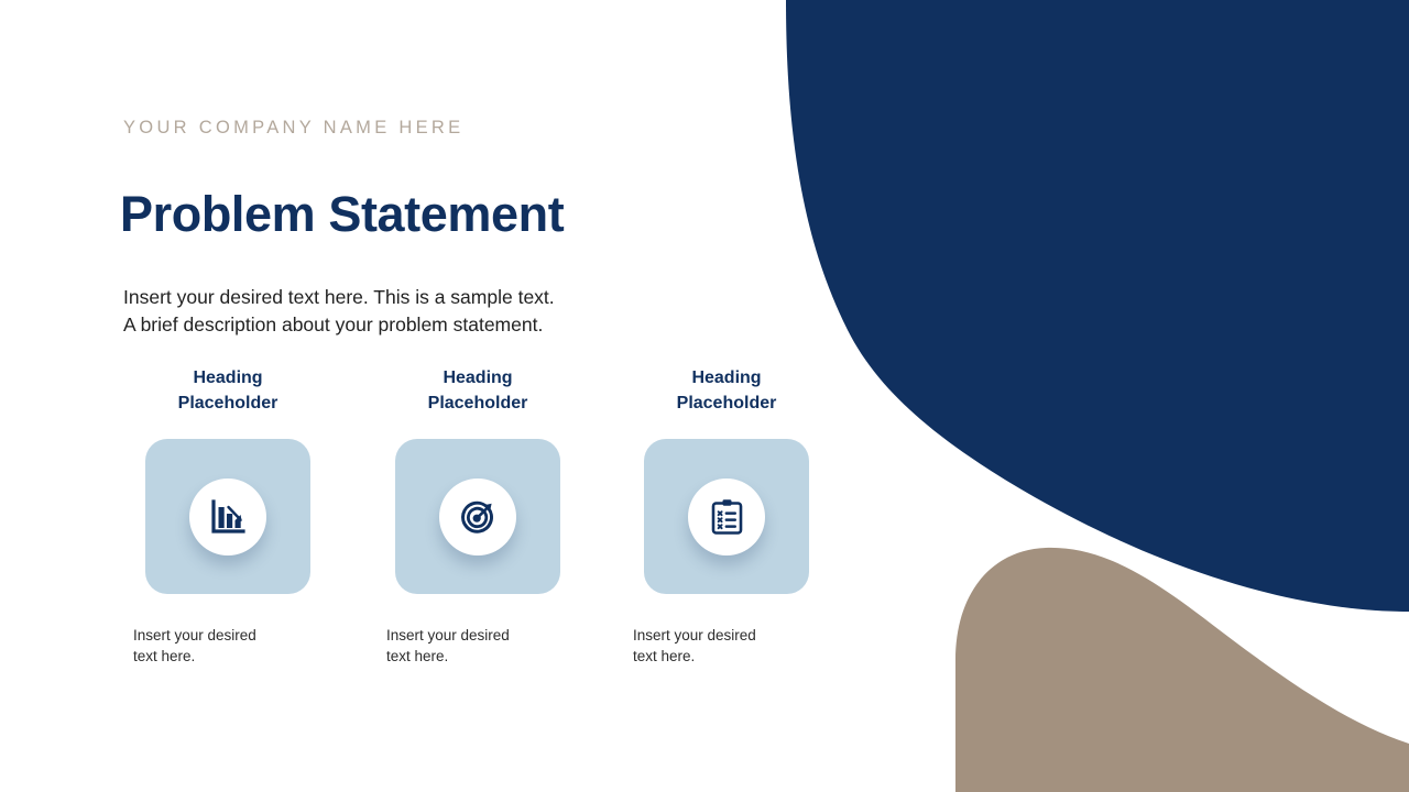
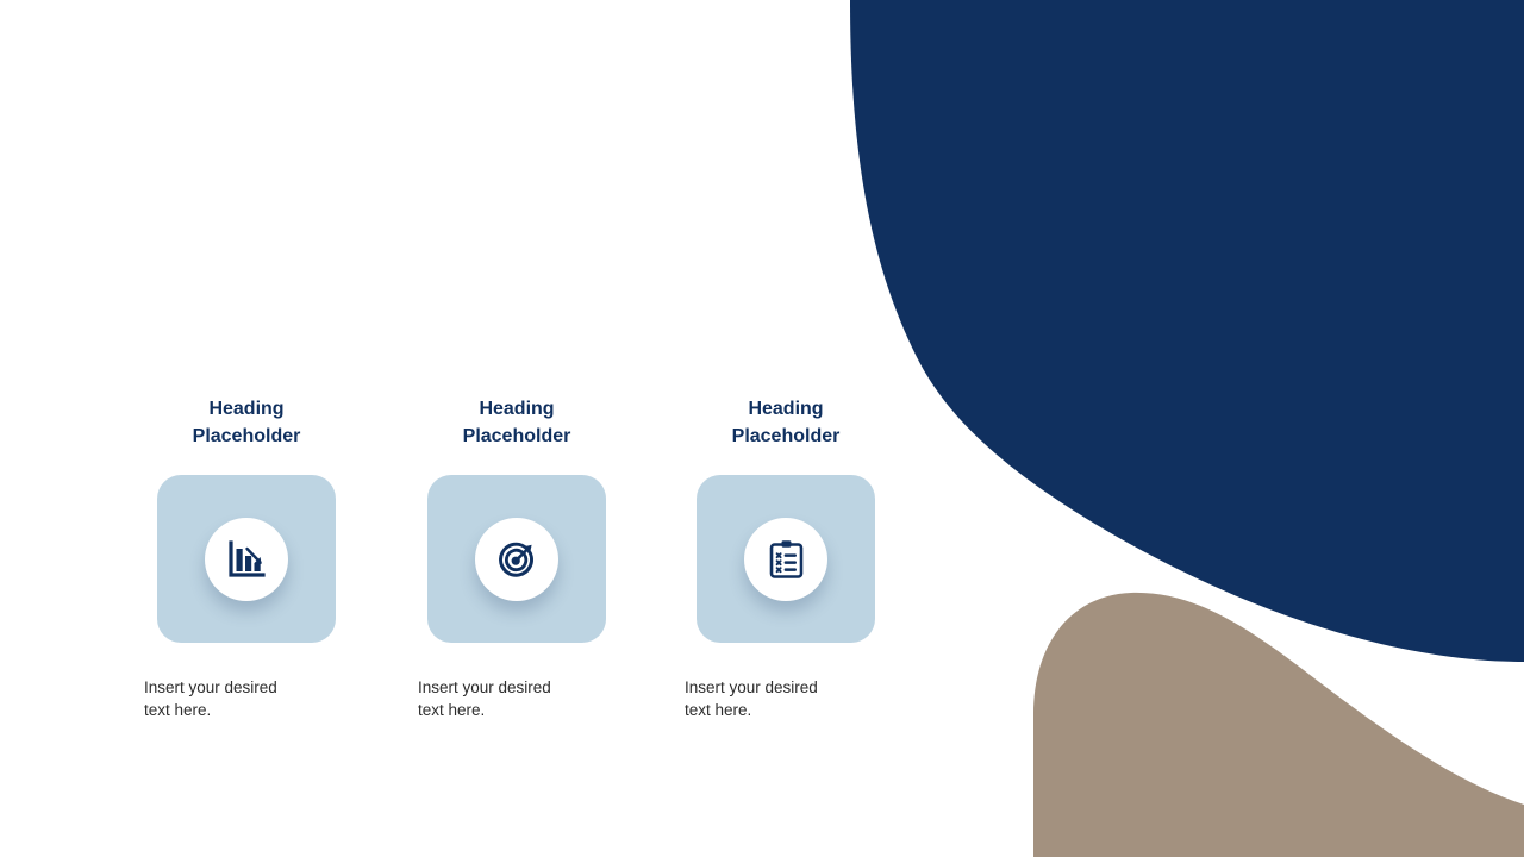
- YOUR COMPANY NAME HERE
- Problem Statement
- Insert your desired text here. This is a sample text.
- A brief description about your problem statement.
  Heading
  Placeholder
  Insert your desired
  text here.
  Heading
  Placeholder
  Insert your desired
  text here.
  Heading
  Placeholder
  Insert your desired
  text here.
